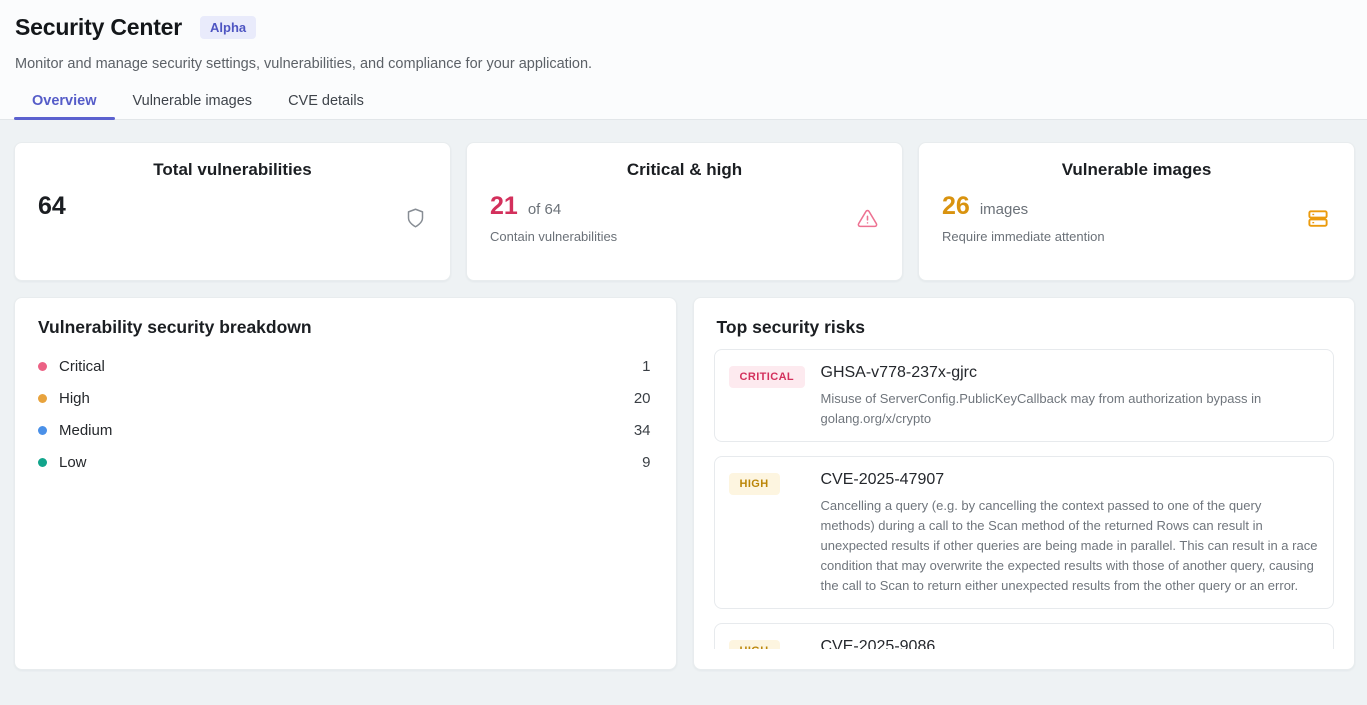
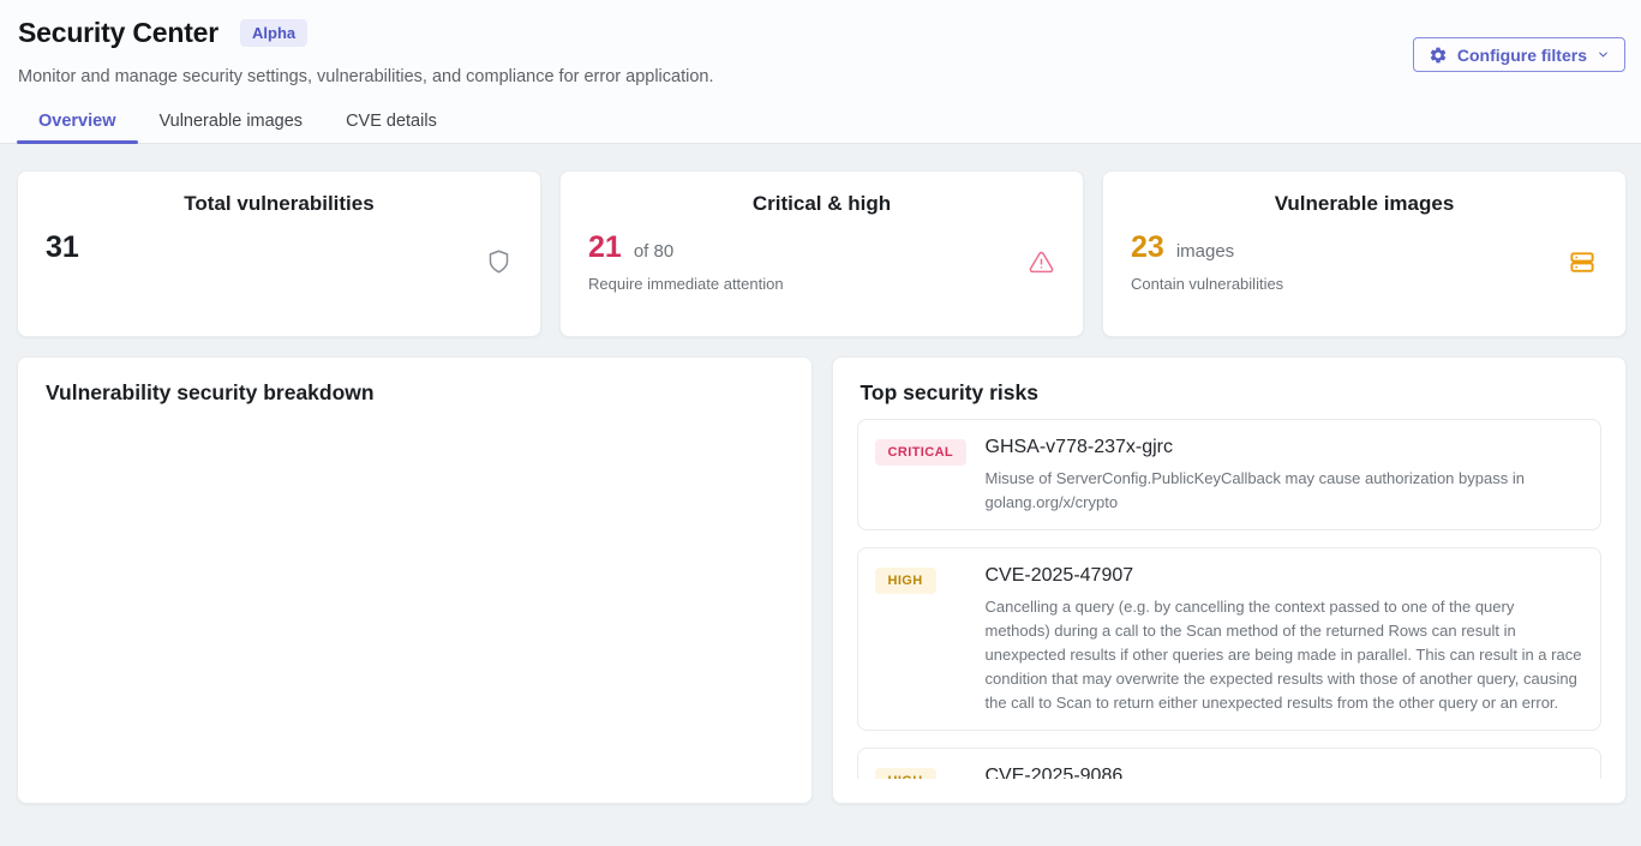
  Security Center
  Alpha
+ Configure filters
- Monitor and manage security settings, vulnerabilities, and compliance for your application.
+ Monitor and manage security settings, vulnerabilities, and compliance for error application.
  Overview
  Vulnerable images
  CVE details
  Total vulnerabilities
- 64
+ 31
  Critical & high
  21
- of 64
+ of 80
- Contain vulnerabilities
+ Require immediate attention
  Vulnerable images
- 26
+ 23
  images
- Require immediate attention
+ Contain vulnerabilities
  Vulnerability security breakdown
- Critical
- 1
- High
- 20
- Medium
- 34
- Low
- 9
  Top security risks
  CRITICAL
  GHSA-v778-237x-gjrc
- Misuse of ServerConfig.PublicKeyCallback may from authorization bypass in golang.org/x/crypto
+ Misuse of ServerConfig.PublicKeyCallback may cause authorization bypass in golang.org/x/crypto
  HIGH
  CVE-2025-47907
  Cancelling a query (e.g. by cancelling the context passed to one of the query methods) during a call to the Scan method of the returned Rows can result in unexpected results if other queries are being made in parallel. This can result in a race condition that may overwrite the expected results with those of another query, causing the call to Scan to return either unexpected results from the other query or an error.
  CVE-2025-9086
